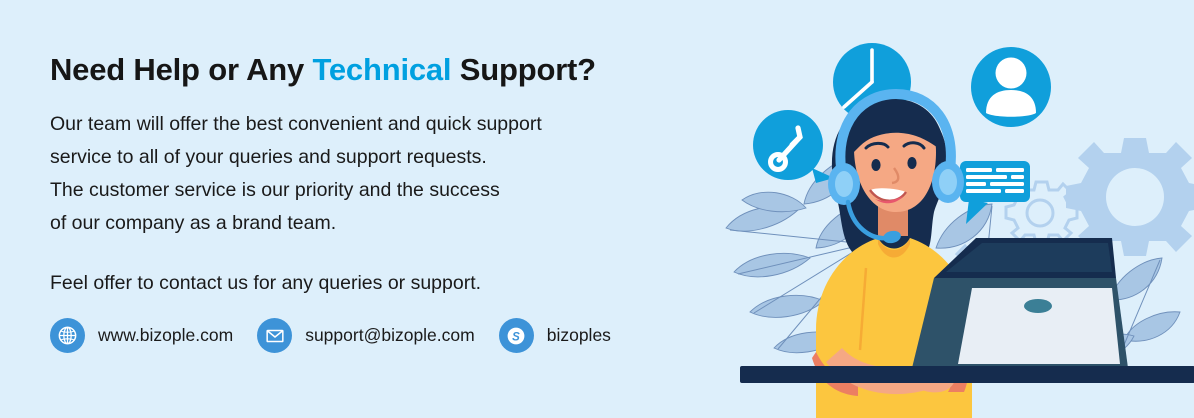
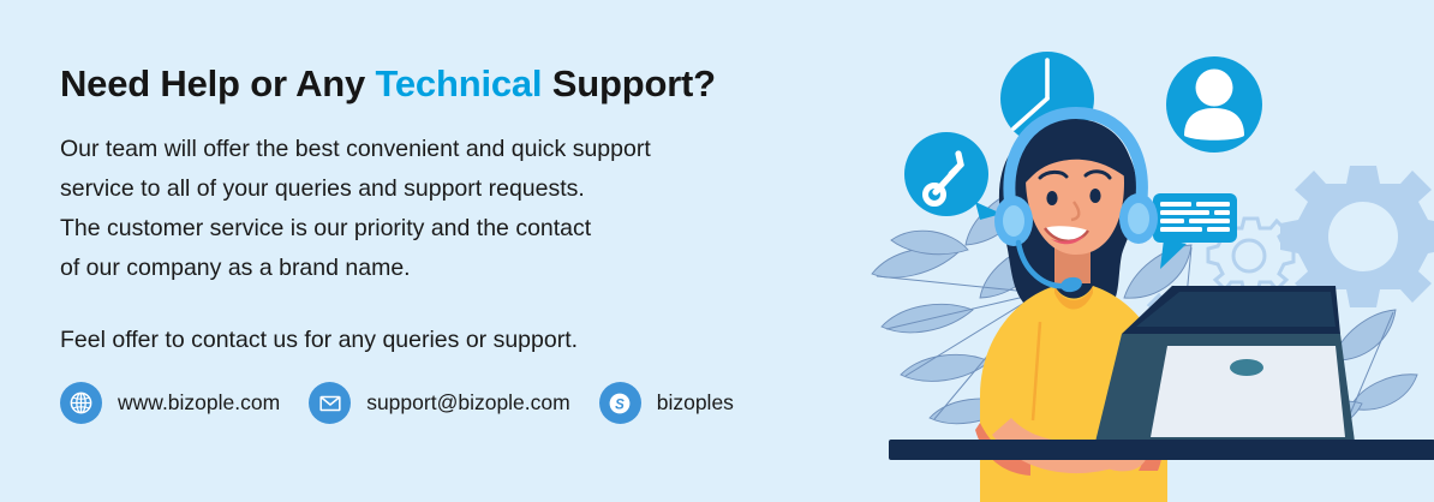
  Need Help or Any Technical Support?
  Our team will offer the best convenient and quick support
  service to all of your queries and support requests.
- The customer service is our priority and the success
+ The customer service is our priority and the contact
- of our company as a brand team.
+ of our company as a brand name.
  Feel offer to contact us for any queries or support.
  www.bizople.com
  support@bizople.com
  S
  bizoples
